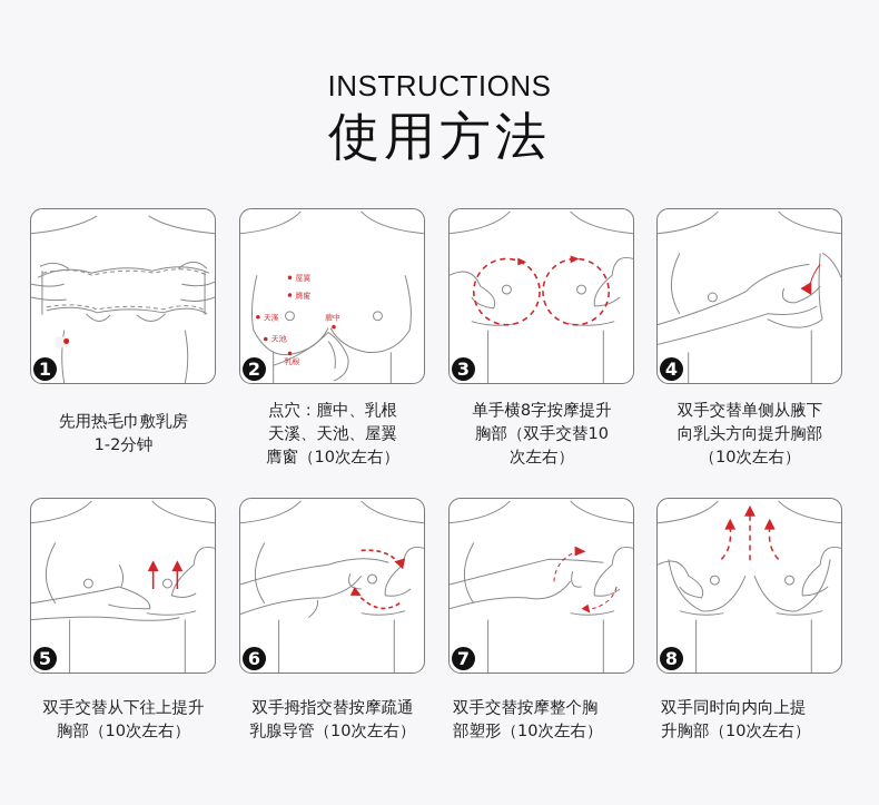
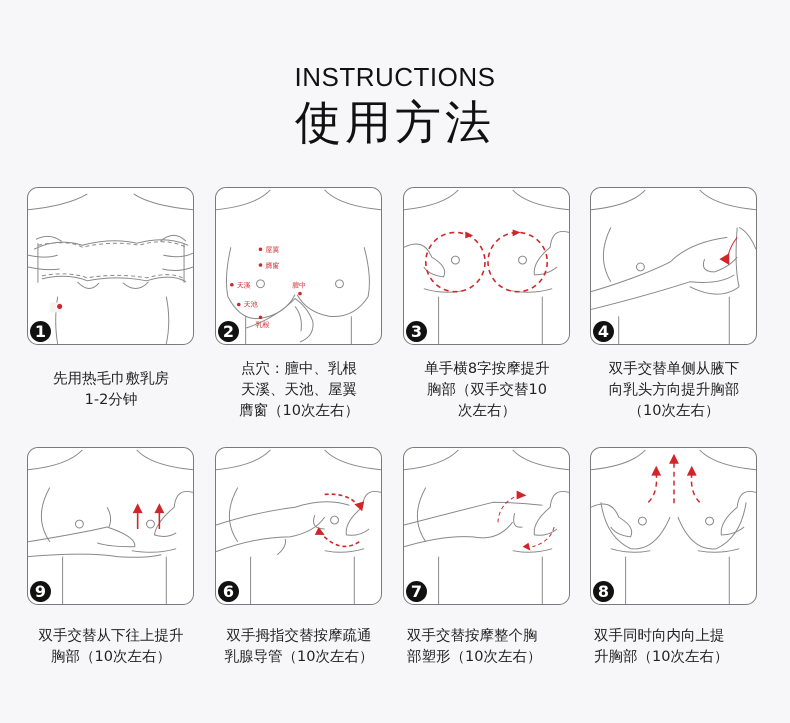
  INSTRUCTIONS
  使用方法
  1
  屋翼
  膺窗
  天溪
  天池
  膻中
  乳根
  2
  3
  4
- 5
+ 9
  6
  7
  8
  先用热毛巾敷乳房
  1-2分钟
  点穴：膻中、乳根
  天溪、天池、屋翼
  膺窗（10次左右）
  单手横8字按摩提升
  胸部（双手交替10
  次左右）
  双手交替单侧从腋下
  向乳头方向提升胸部
  （10次左右）
  双手交替从下往上提升
  胸部（10次左右）
  双手拇指交替按摩疏通
  乳腺导管（10次左右）
  双手交替按摩整个胸
  部塑形（10次左右）
  双手同时向内向上提
  升胸部（10次左右）
